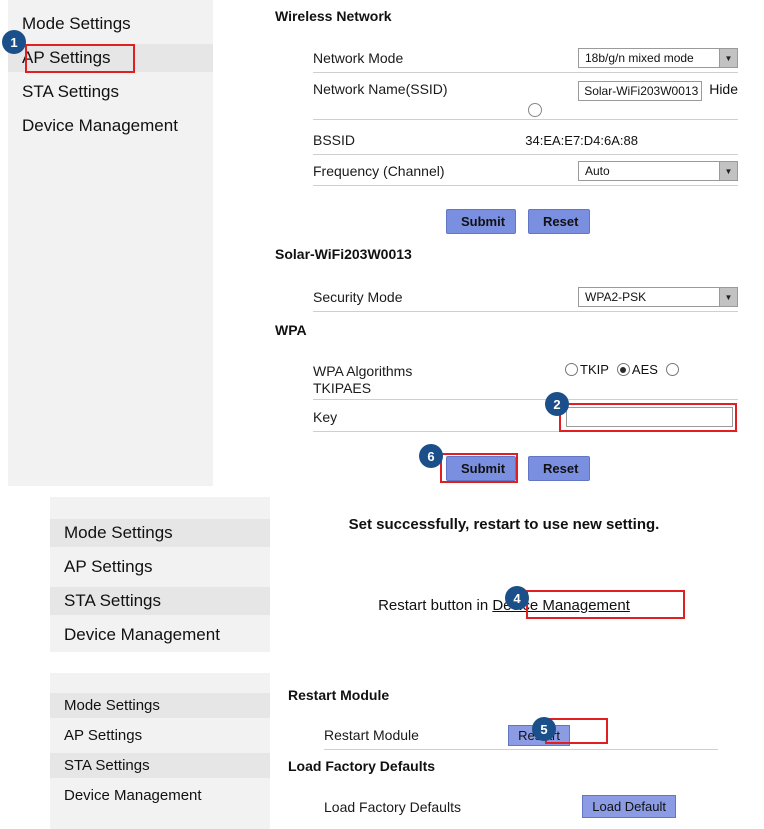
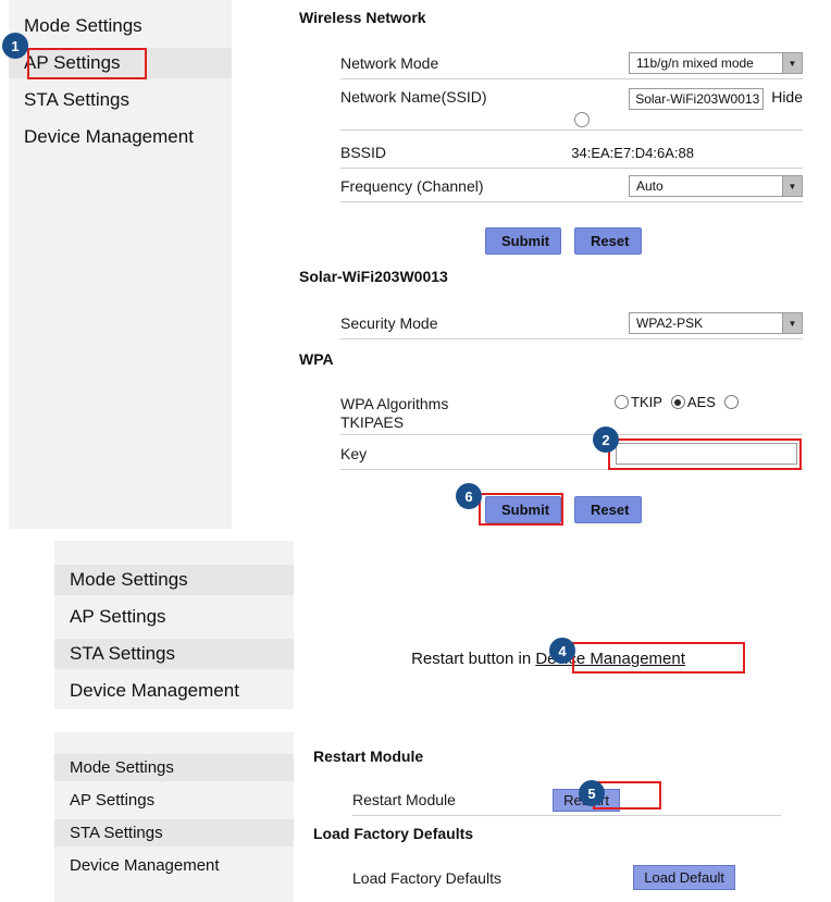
  Mode Settings
  AP Settings
  STA Settings
  Device Management
  Wireless Network
  Network Mode
- 18b/g/n mixed mode
+ 11b/g/n mixed mode
  ▼
  Network Name(SSID)
  Solar-WiFi203W0013
  Hide
  BSSID
  34:EA:E7:D4:6A:88
  Frequency (Channel)
  Auto
  ▼
  Submit
  Reset
  Solar-WiFi203W0013
  Security Mode
  WPA2-PSK
  ▼
  WPA
  WPA Algorithms
  TKIPAES
  TKIP
  AES
  Key
  Submit
  Reset
  1
  2
  6
  Mode Settings
  AP Settings
  STA Settings
  Device Management
- Set successfully, restart to use new setting.
  Restart button in De Management
  4
  Mode Settings
  AP Settings
  STA Settings
  Device Management
  Restart Module
  Restart Module
  Load Factory Defaults
  Load Factory Defaults
  Load Default
  5
